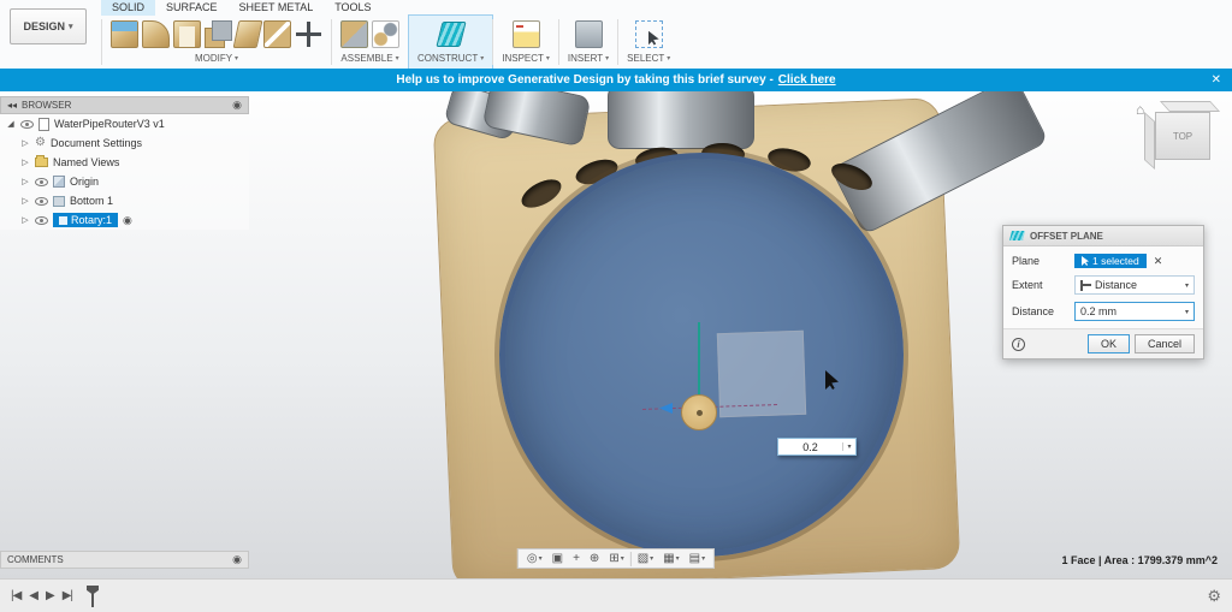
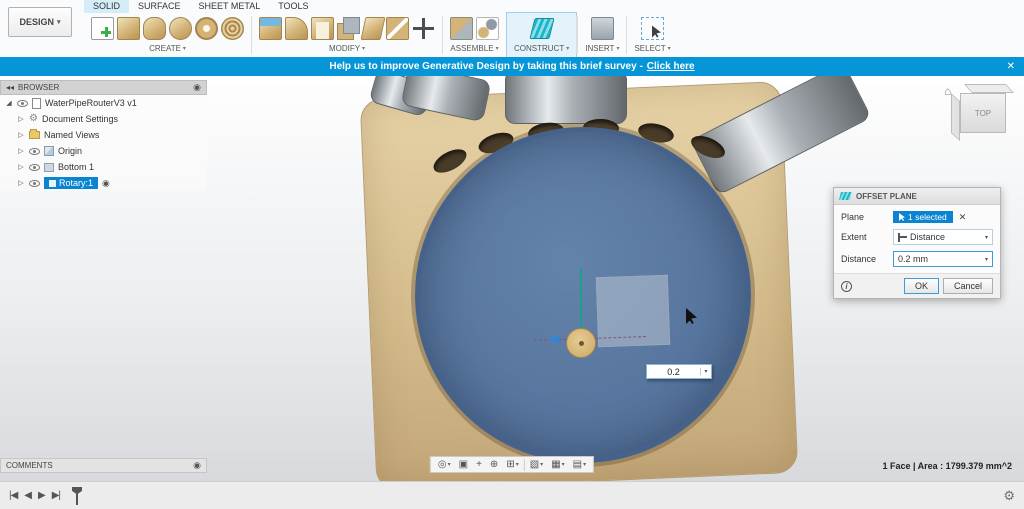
  DESIGN
  SOLID
  SURFACE
  SHEET METAL
  TOOLS
+ CREATE
  MODIFY
  ASSEMBLE
  CONSTRUCT
- INSPECT
  INSERT
  SELECT
  Help us to improve Generative Design by taking this brief survey -
  Click here
  ✕
  0.2
  ⌂
  TOP
  ◂◂
  BROWSER
  ◉
  WaterPipeRouterV3 v1
  ⚙
  Document Settings
  Named Views
  Origin
  Bottom 1
  Rotary:1
  ◉
  COMMENTS
  ◉
  OFFSET PLANE
  Plane
  1 selected
  ✕
  Extent
  Distance
  Distance
  0.2 mm
  i
  OK
  Cancel
  ◎
  ▣
  +
  ⊕
  ⊞
  ▧
  ▦
  ▤
  1 Face | Area : 1799.379 mm^2
  |◀
  ◀
  ▶
  ▶|
  ⚙
